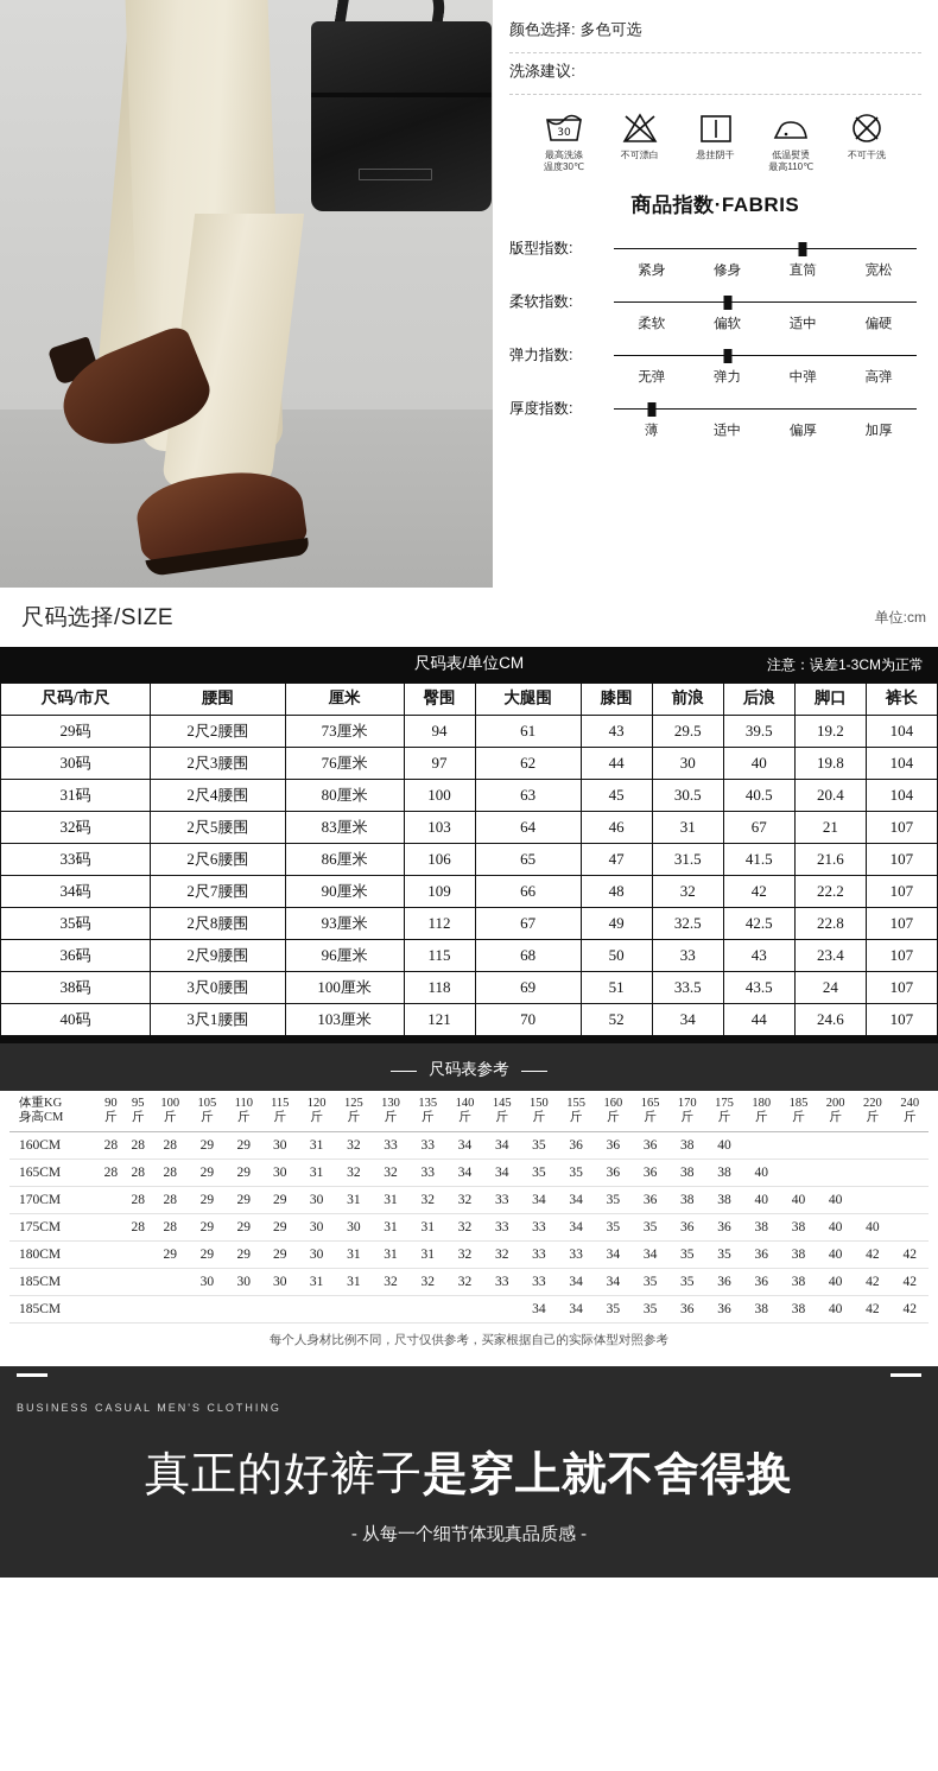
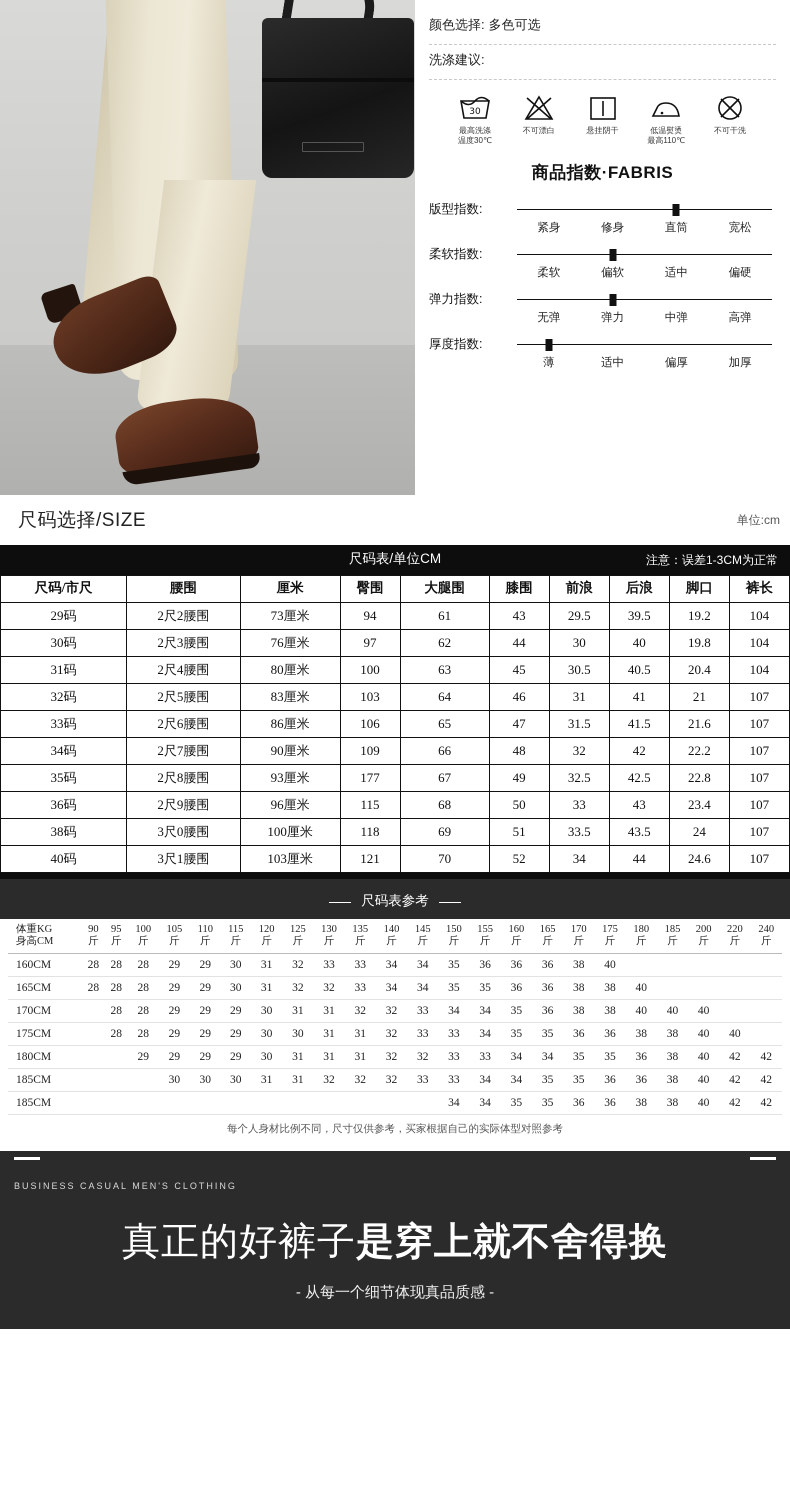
  颜色选择:
  多色可选
  洗涤建议:
  30
  最高洗涤
  温度30℃
  不可漂白
  悬挂阴干
  低温熨烫
  最高110℃
  不可干洗
  商品指数·FABRIS
  版型指数:
  紧身
  修身
  直筒
  宽松
  柔软指数:
  柔软
  偏软
  适中
  偏硬
  弹力指数:
  无弹
  弹力
  中弹
  高弹
  厚度指数:
  薄
  适中
  偏厚
  加厚
  尺码选择/SIZE
  单位:cm
  尺码表/单位CM
  注意：误差1-3CM为正常
  尺码/市尺	腰围	厘米	臀围	大腿围	膝围	前浪	后浪	脚口	裤长
  29码	2尺2腰围	73厘米	94	61	43	29.5	39.5	19.2	104
  30码	2尺3腰围	76厘米	97	62	44	30	40	19.8	104
  31码	2尺4腰围	80厘米	100	63	45	30.5	40.5	20.4	104
- 32码	2尺5腰围	83厘米	103	64	46	31	67	21	107
+ 32码	2尺5腰围	83厘米	103	64	46	31	41	21	107
  33码	2尺6腰围	86厘米	106	65	47	31.5	41.5	21.6	107
  34码	2尺7腰围	90厘米	109	66	48	32	42	22.2	107
- 35码	2尺8腰围	93厘米	112	67	49	32.5	42.5	22.8	107
+ 35码	2尺8腰围	93厘米	177	67	49	32.5	42.5	22.8	107
  36码	2尺9腰围	96厘米	115	68	50	33	43	23.4	107
  38码	3尺0腰围	100厘米	118	69	51	33.5	43.5	24	107
  40码	3尺1腰围	103厘米	121	70	52	34	44	24.6	107
  尺码表参考
  体重KG 身高CM	90斤	95斤	100斤	105斤	110斤	115斤	120斤	125斤	130斤	135斤	140斤	145斤	150斤	155斤	160斤	165斤	170斤	175斤	180斤	185斤	200斤	220斤	240斤
  160CM	28	28	28	29	29	30	31	32	33	33	34	34	35	36	36	36	38	40
  165CM	28	28	28	29	29	30	31	32	32	33	34	34	35	35	36	36	38	38	40
  170CM		28	28	29	29	29	30	31	31	32	32	33	34	34	35	36	38	38	40	40	40
  175CM		28	28	29	29	29	30	30	31	31	32	33	33	34	35	35	36	36	38	38	40	40
  180CM			29	29	29	29	30	31	31	31	32	32	33	33	34	34	35	35	36	38	40	42	42
  185CM				30	30	30	31	31	32	32	32	33	33	34	34	35	35	36	36	38	40	42	42
  185CM													34	34	35	35	36	36	38	38	40	42	42
  每个人身材比例不同，尺寸仅供参考，买家根据自己的实际体型对照参考
  BUSINESS CASUAL MEN'S CLOTHING
  真正的好裤子是穿上就不舍得换
  - 从每一个细节体现真品质感 -
